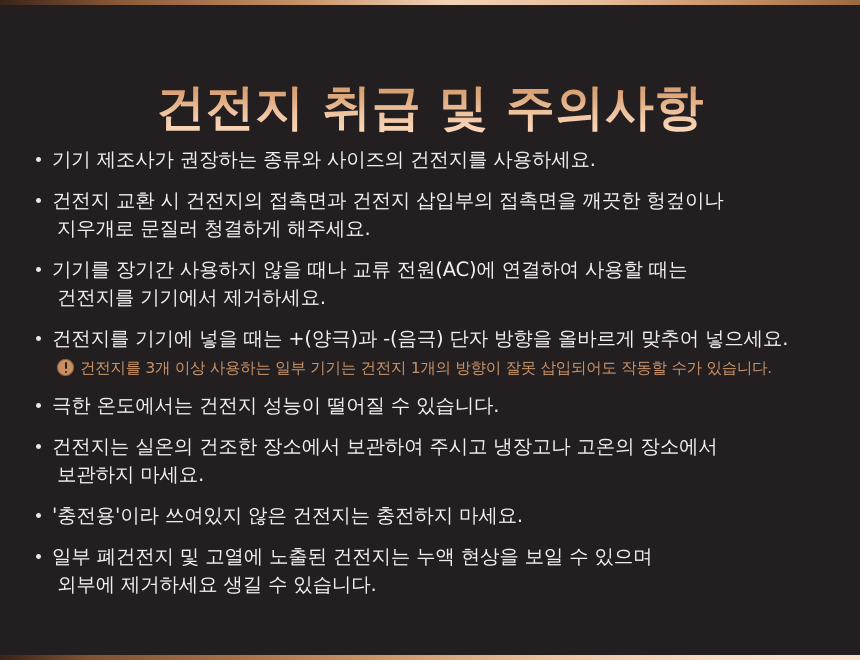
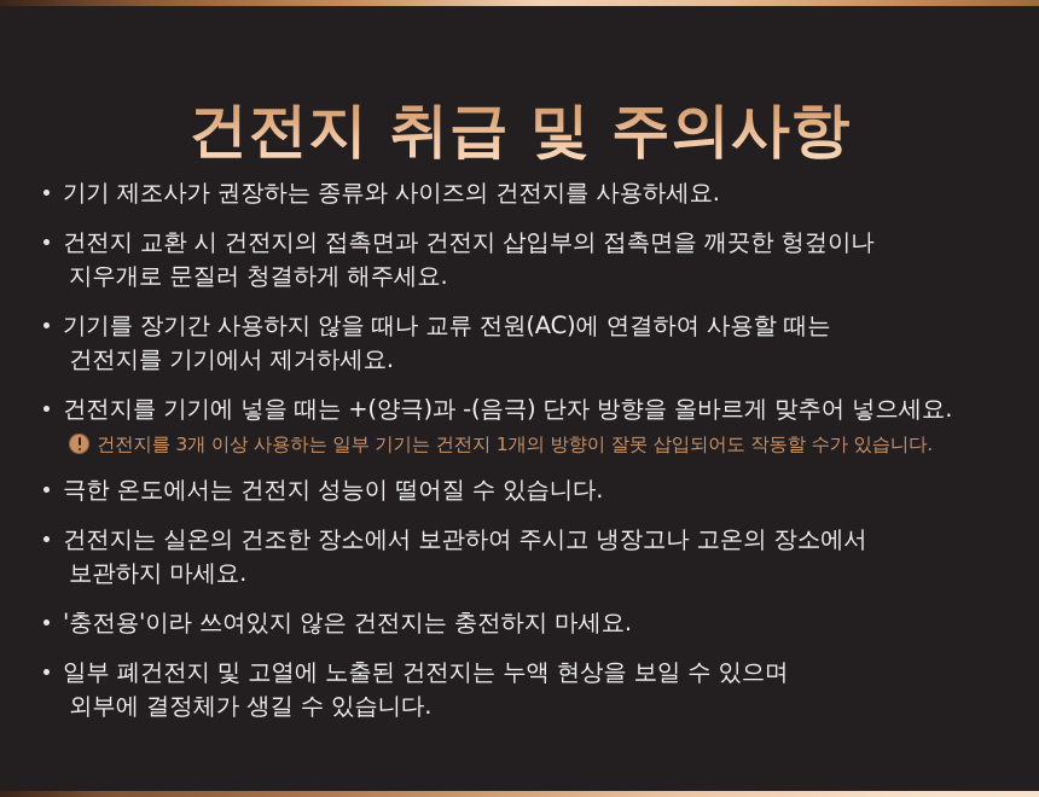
  건전지 취급 및 주의사항
  기기 제조사가 권장하는 종류와 사이즈의 건전지를 사용하세요.
  건전지 교환 시 건전지의 접촉면과 건전지 삽입부의 접촉면을 깨끗한 헝겊이나
  지우개로 문질러 청결하게 해주세요.
  기기를 장기간 사용하지 않을 때나 교류 전원(AC)에 연결하여 사용할 때는
  건전지를 기기에서 제거하세요.
  건전지를 기기에 넣을 때는 +(양극)과 -(음극) 단자 방향을 올바르게 맞추어 넣으세요.
  건전지를 3개 이상 사용하는 일부 기기는 건전지 1개의 방향이 잘못 삽입되어도 작동할 수가 있습니다.
  극한 온도에서는 건전지 성능이 떨어질 수 있습니다.
  건전지는 실온의 건조한 장소에서 보관하여 주시고 냉장고나 고온의 장소에서
  보관하지 마세요.
  '충전용'이라 쓰여있지 않은 건전지는 충전하지 마세요.
  일부 폐건전지 및 고열에 노출된 건전지는 누액 현상을 보일 수 있으며
- 외부에 제거하세요 생길 수 있습니다.
+ 외부에 결정체가 생길 수 있습니다.
